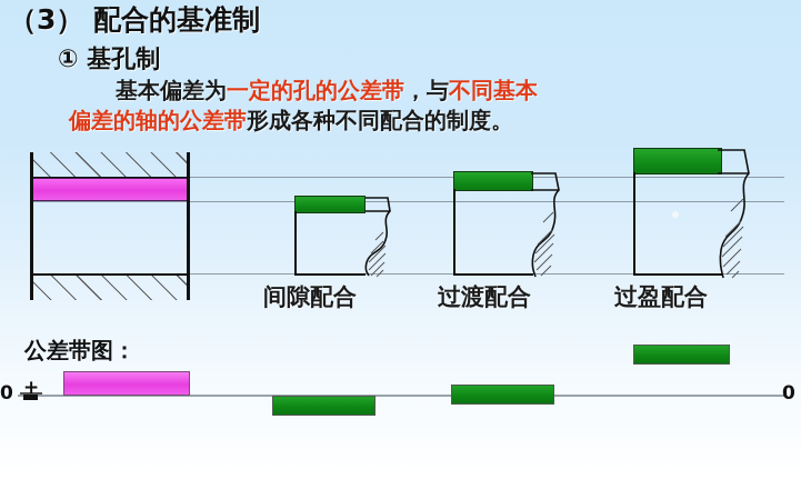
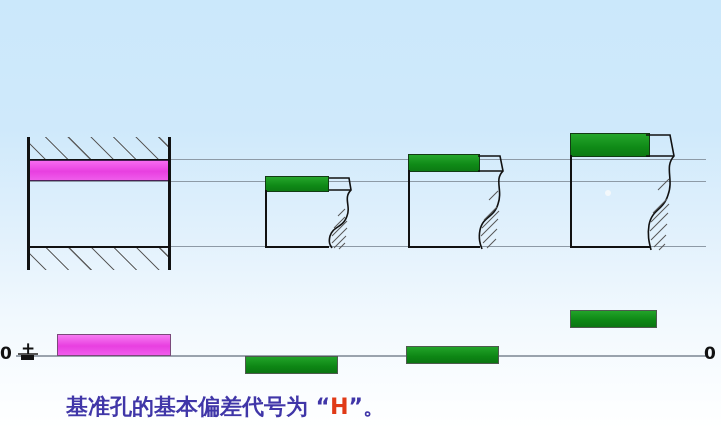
- （3） 配合的基准制
- ① 基孔制
- 基本偏差为一定的孔的公差带，与不同基本
- 偏差的轴的公差带形成各种不同配合的制度。
- 间隙配合
- 过渡配合
- 过盈配合
- 公差带图：
  0
  0
  +
+ 基准孔的基本偏差代号为 “H”。
